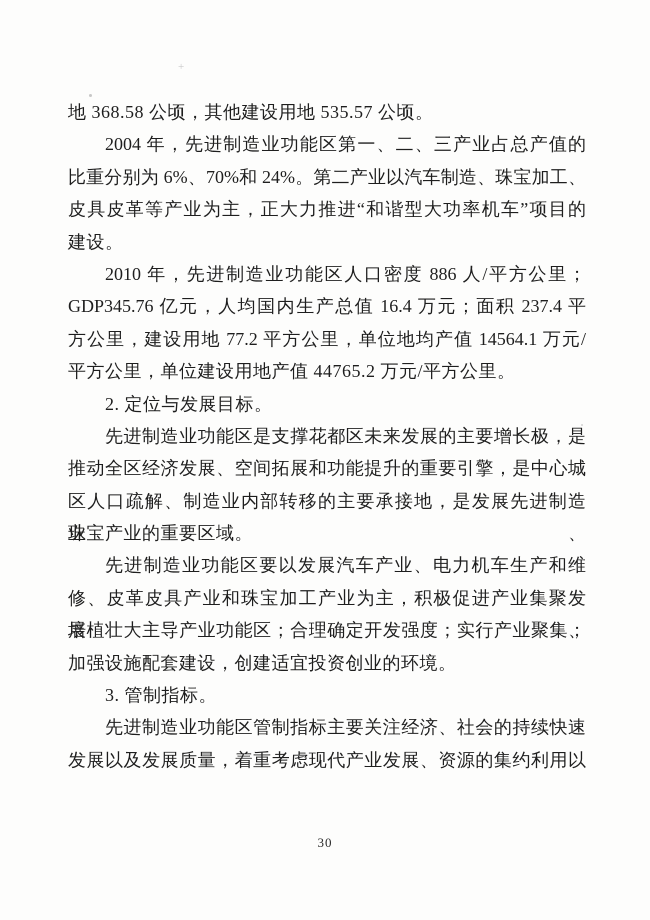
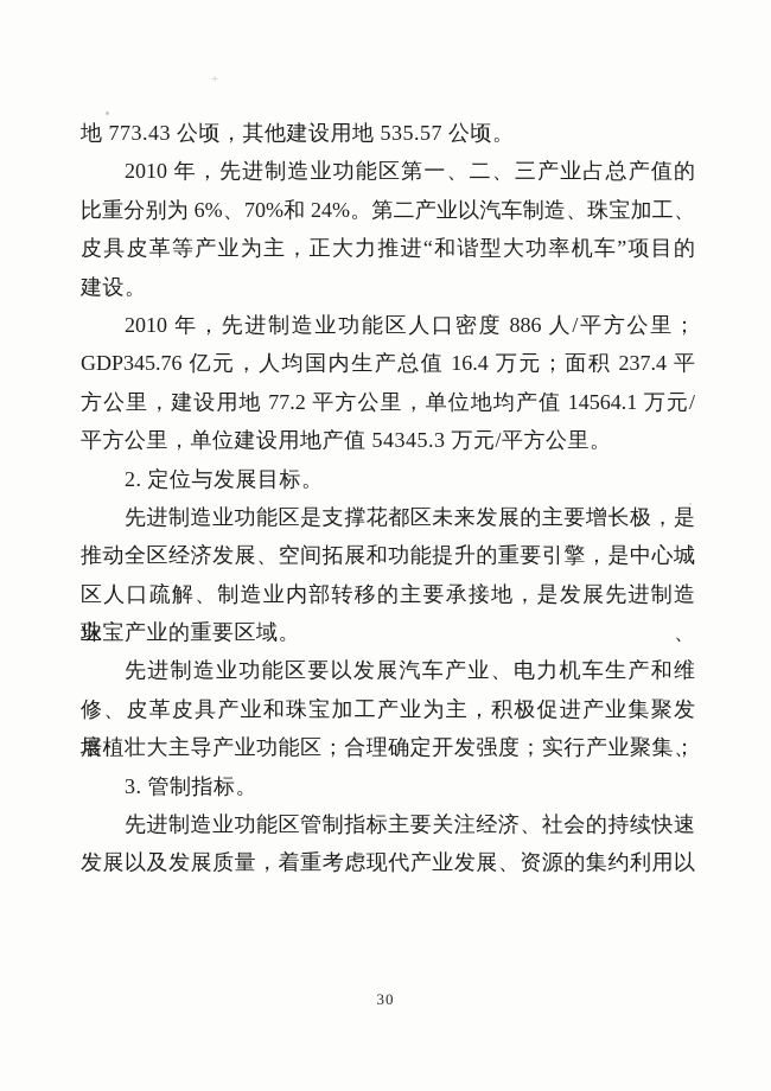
  +
- 地 368.58 公顷，其他建设用地 535.57 公顷。
+ 地 773.43 公顷，其他建设用地 535.57 公顷。
- 2004 年，先进制造业功能区第一、二、三产业占总产值的
+ 2010 年，先进制造业功能区第一、二、三产业占总产值的
  比重分别为 6%、70%和 24%。第二产业以汽车制造、珠宝加工、
  皮具皮革等产业为主，正大力推进“和谐型大功率机车”项目的
  建设。
  2010 年，先进制造业功能区人口密度 886 人/平方公里；
  GDP345.76 亿元，人均国内生产总值 16.4 万元；面积 237.4 平
  方公里，建设用地 77.2 平方公里，单位地均产值 14564.1 万元/
- 平方公里，单位建设用地产值 44765.2 万元/平方公里。
+ 平方公里，单位建设用地产值 54345.3 万元/平方公里。
  2. 定位与发展目标。
  先进制造业功能区是支撑花都区未来发展的主要增长极，是
  推动全区经济发展、空间拓展和功能提升的重要引擎，是中心城
  区人口疏解、制造业内部转移的主要承接地，是发展先进制造业、
  珠宝产业的重要区域。
  先进制造业功能区要以发展汽车产业、电力机车生产和维
  修、皮革皮具产业和珠宝加工产业为主，积极促进产业集聚发展；
  培植壮大主导产业功能区；合理确定开发强度；实行产业聚集、
- 加强设施配套建设，创建适宜投资创业的环境。
  3. 管制指标。
  先进制造业功能区管制指标主要关注经济、社会的持续快速
  发展以及发展质量，着重考虑现代产业发展、资源的集约利用以
  30
